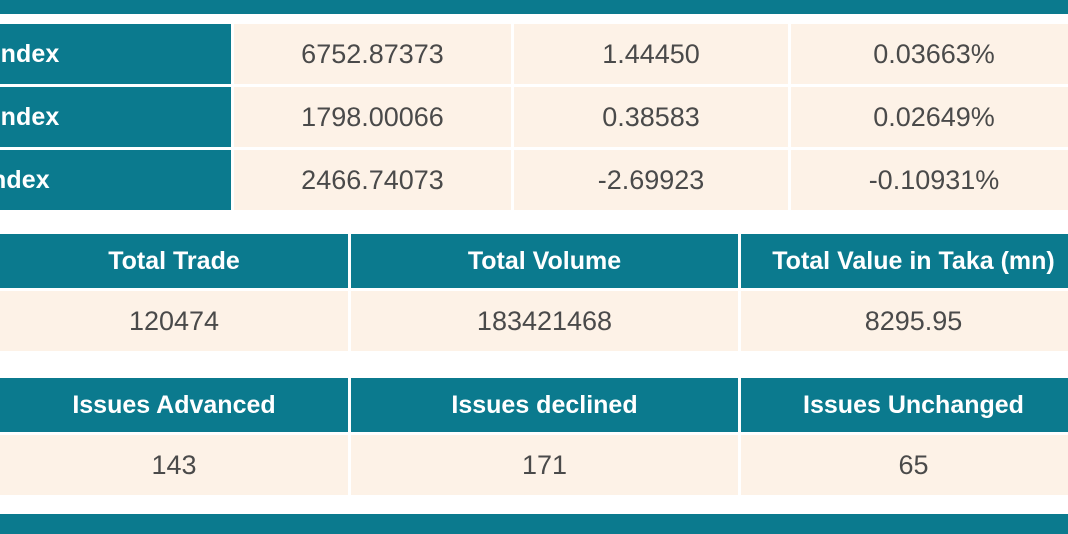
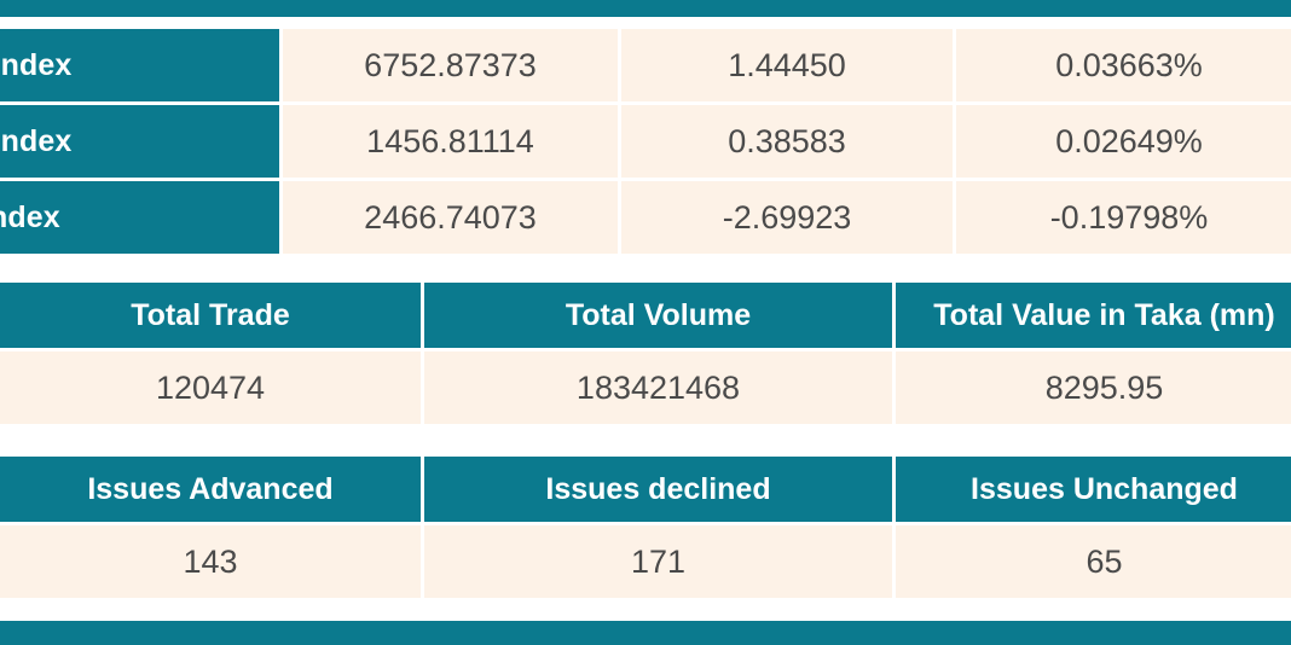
  ndex	6752.87373	1.44450	0.03663%
- ndex	1798.00066	0.38583	0.02649%
+ ndex	1456.81114	0.38583	0.02649%
- dex	2466.74073	-2.69923	-0.10931%
+ dex	2466.74073	-2.69923	-0.19798%
  Total Trade	Total Volume	Total Value in Taka (mn)
  120474	183421468	8295.95
  Issues Advanced	Issues declined	Issues Unchanged
  143	171	65
